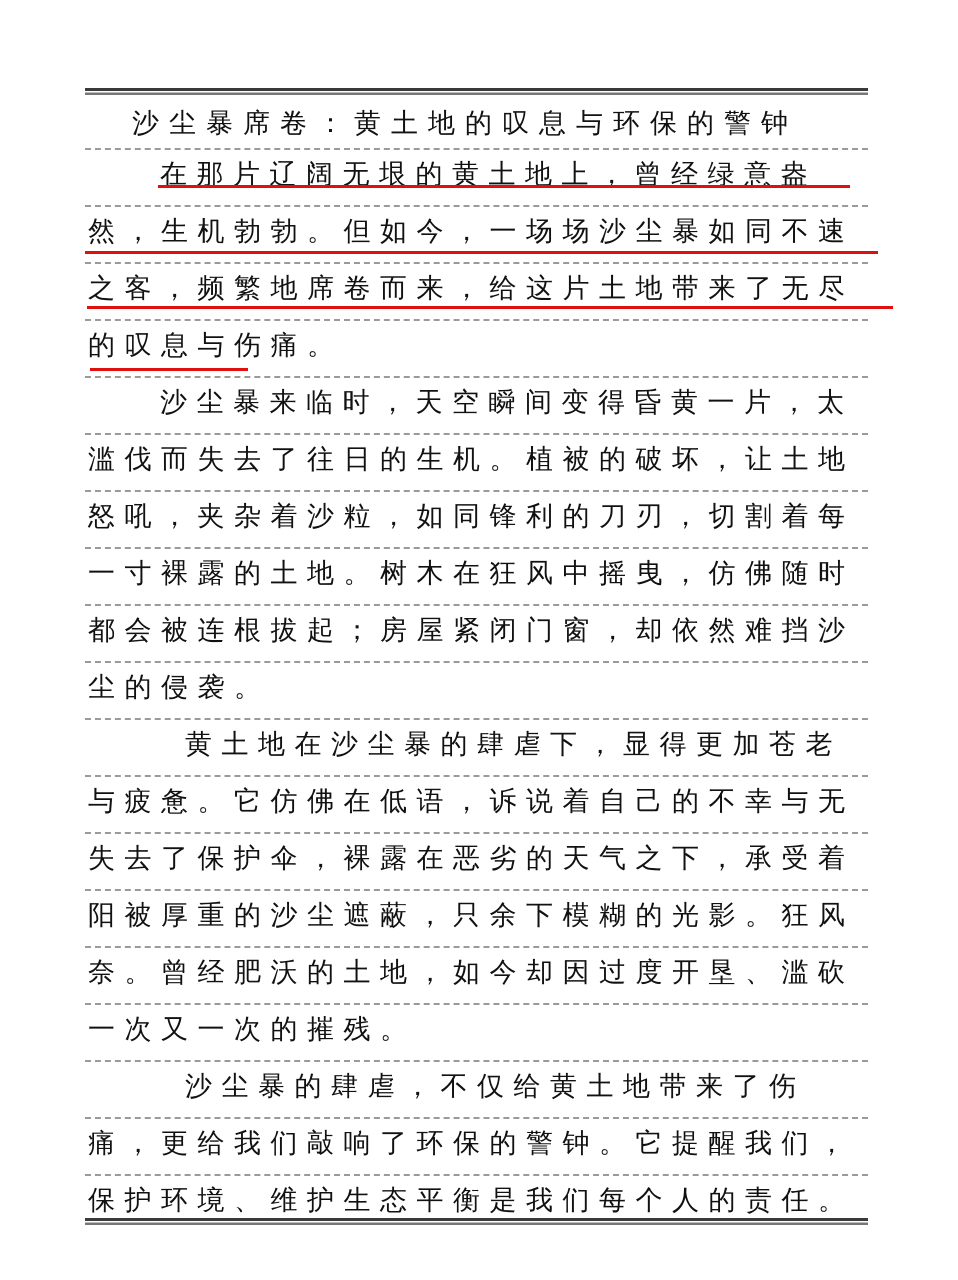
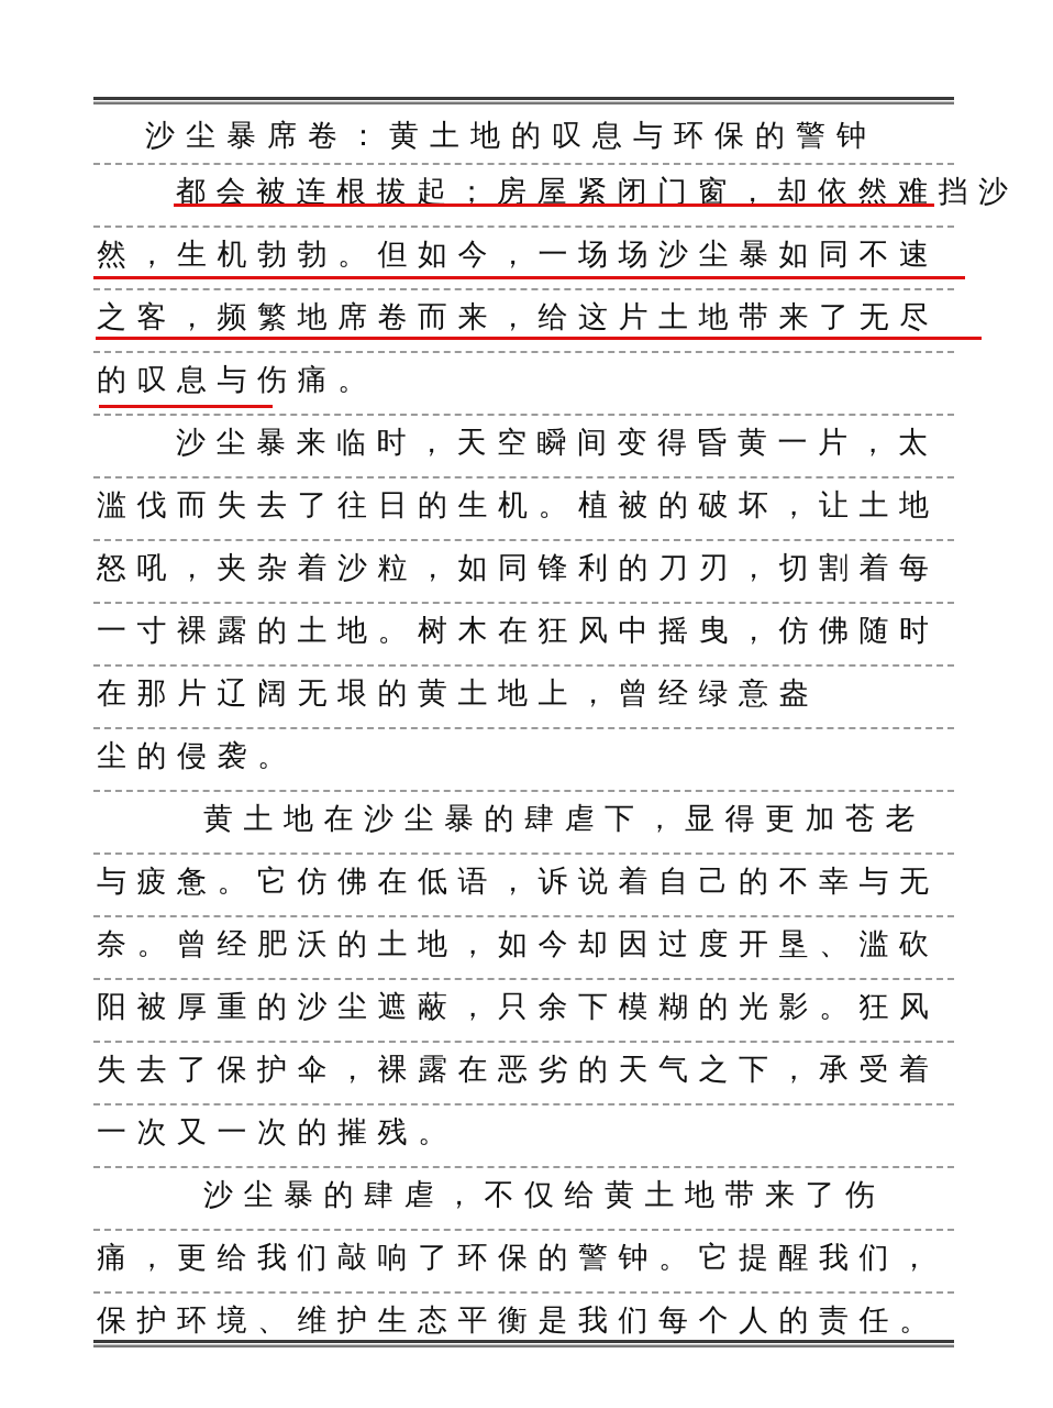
  沙尘暴席卷：黄土地的叹息与环保的警钟
- 在那片辽阔无垠的黄土地上，曾经绿意盎
+ 都会被连根拔起；房屋紧闭门窗，却依然难挡沙
  然，生机勃勃。但如今，一场场沙尘暴如同不速
  之客，频繁地席卷而来，给这片土地带来了无尽
  的叹息与伤痛。
  沙尘暴来临时，天空瞬间变得昏黄一片，太
  滥伐而失去了往日的生机。植被的破坏，让土地
  怒吼，夹杂着沙粒，如同锋利的刀刃，切割着每
  一寸裸露的土地。树木在狂风中摇曳，仿佛随时
- 都会被连根拔起；房屋紧闭门窗，却依然难挡沙
+ 在那片辽阔无垠的黄土地上，曾经绿意盎
  尘的侵袭。
  黄土地在沙尘暴的肆虐下，显得更加苍老
  与疲惫。它仿佛在低语，诉说着自己的不幸与无
- 失去了保护伞，裸露在恶劣的天气之下，承受着
+ 奈。曾经肥沃的土地，如今却因过度开垦、滥砍
  阳被厚重的沙尘遮蔽，只余下模糊的光影。狂风
- 奈。曾经肥沃的土地，如今却因过度开垦、滥砍
+ 失去了保护伞，裸露在恶劣的天气之下，承受着
  一次又一次的摧残。
  沙尘暴的肆虐，不仅给黄土地带来了伤
  痛，更给我们敲响了环保的警钟。它提醒我们，
  保护环境、维护生态平衡是我们每个人的责任。
